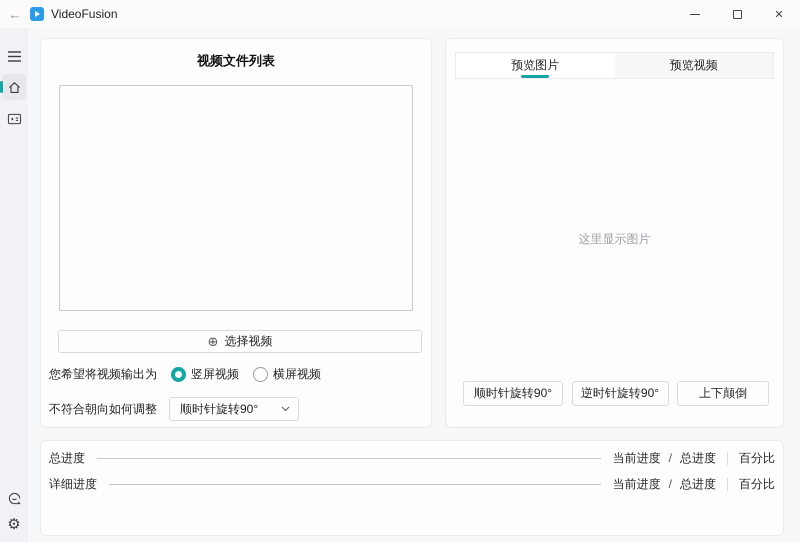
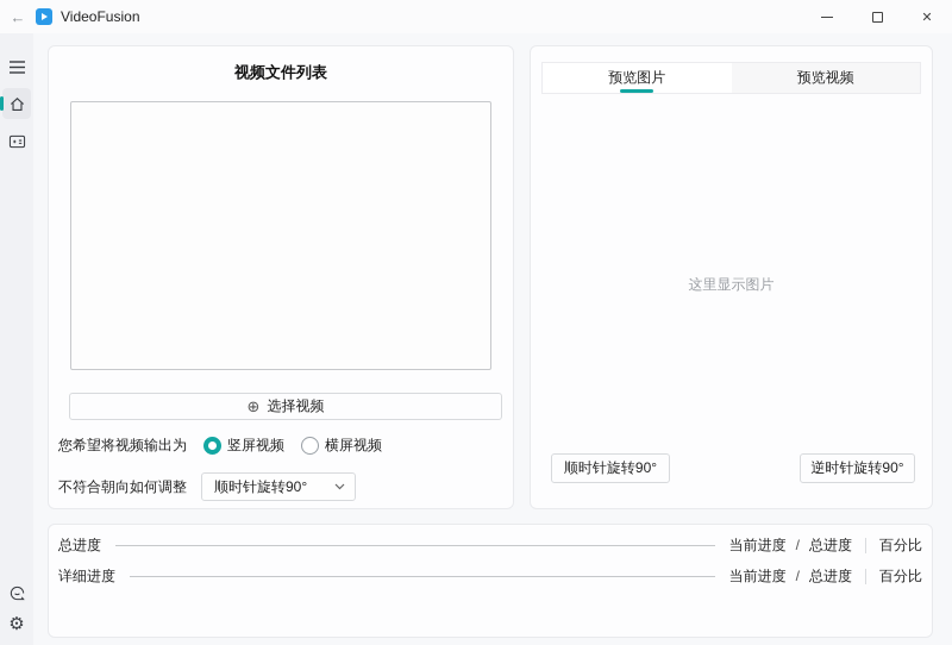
  ←
  VideoFusion
  ✕
  ⚙
  视频文件列表
  ⊕
  选择视频
  您希望将视频输出为
  竖屏视频
  横屏视频
  不符合朝向如何调整
  顺时针旋转90°
  预览图片
  预览视频
  这里显示图片
  顺时针旋转90°
  逆时针旋转90°
- 上下颠倒
  总进度
  当前进度
  /
  总进度
  百分比
  详细进度
  当前进度
  /
  总进度
  百分比
